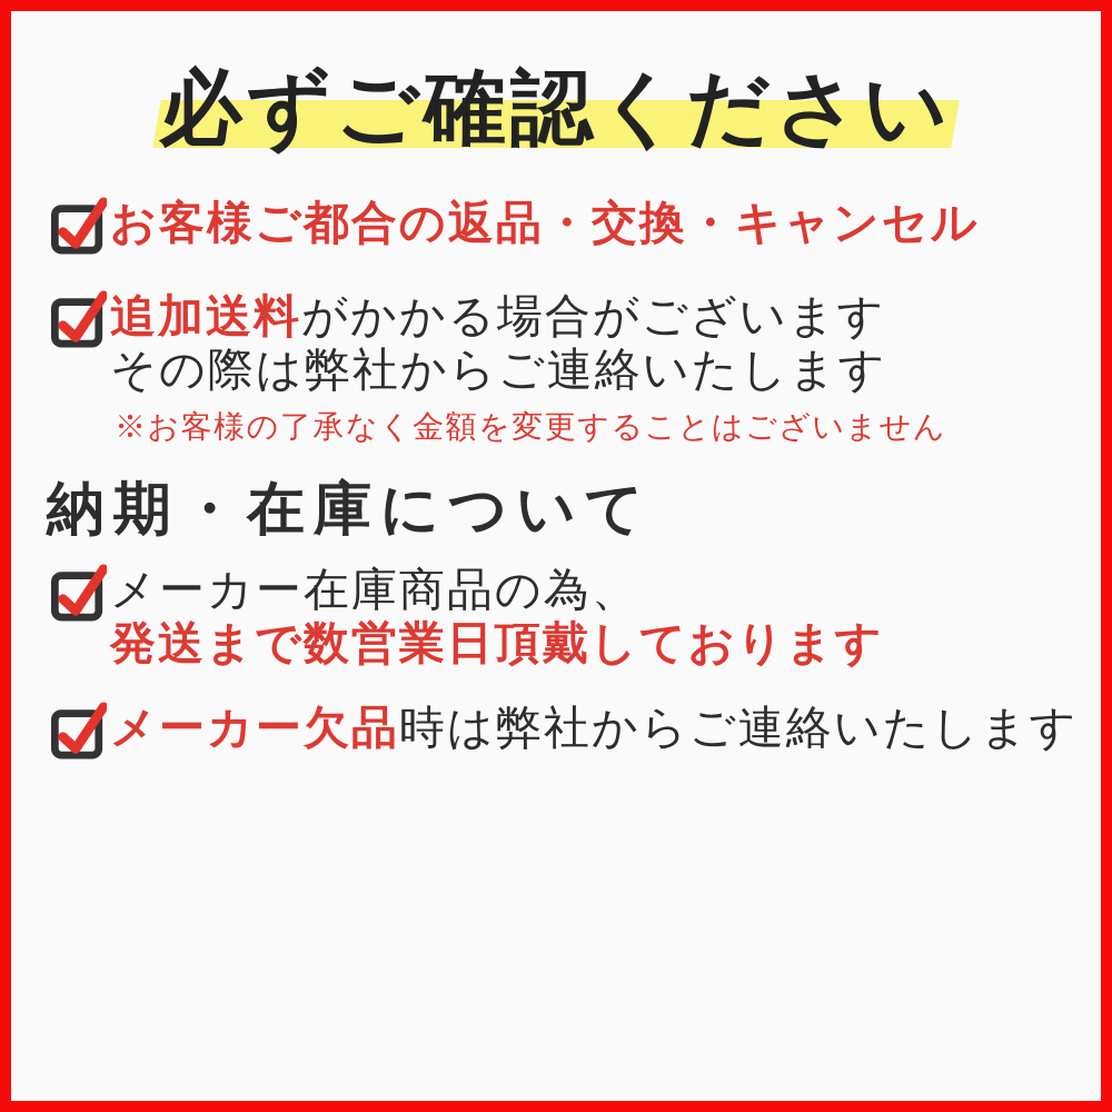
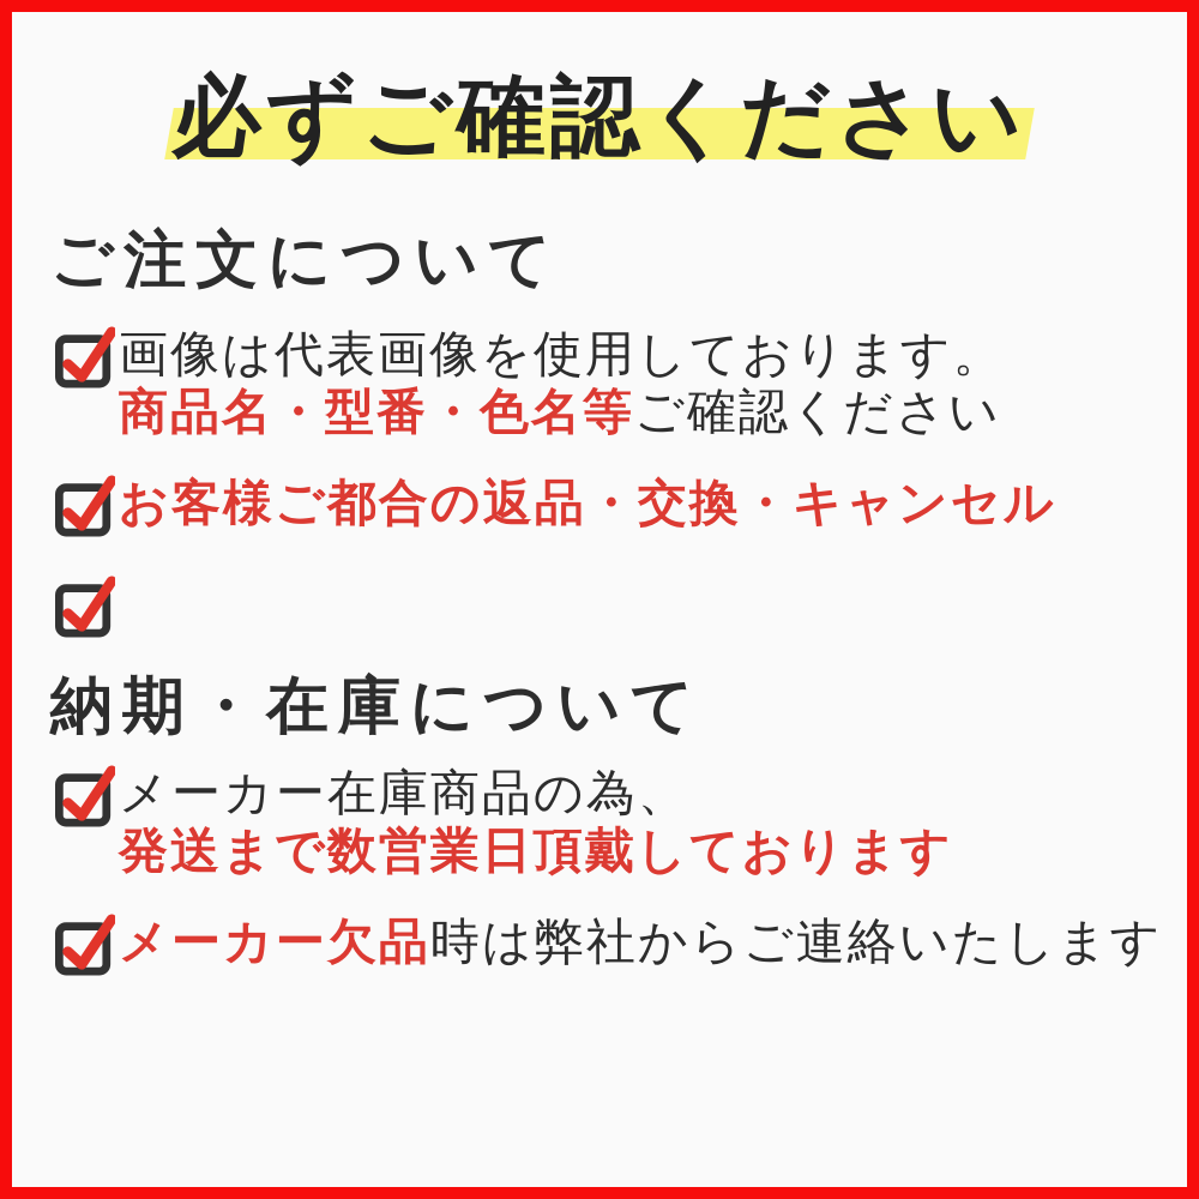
  必ずご確認ください
+ ご注文について
+ 画像は代表画像を使用しております。
+ 商品名・型番・色名等ご確認ください
  お客様ご都合の返品・交換・キャンセル
- 追加送料がかかる場合がございます
- その際は弊社からご連絡いたします
- ※お客様の了承なく金額を変更することはございません
  納期・在庫について
  メーカー在庫商品の為、
  発送まで数営業日頂戴しております
  メーカー欠品時は弊社からご連絡いたします
